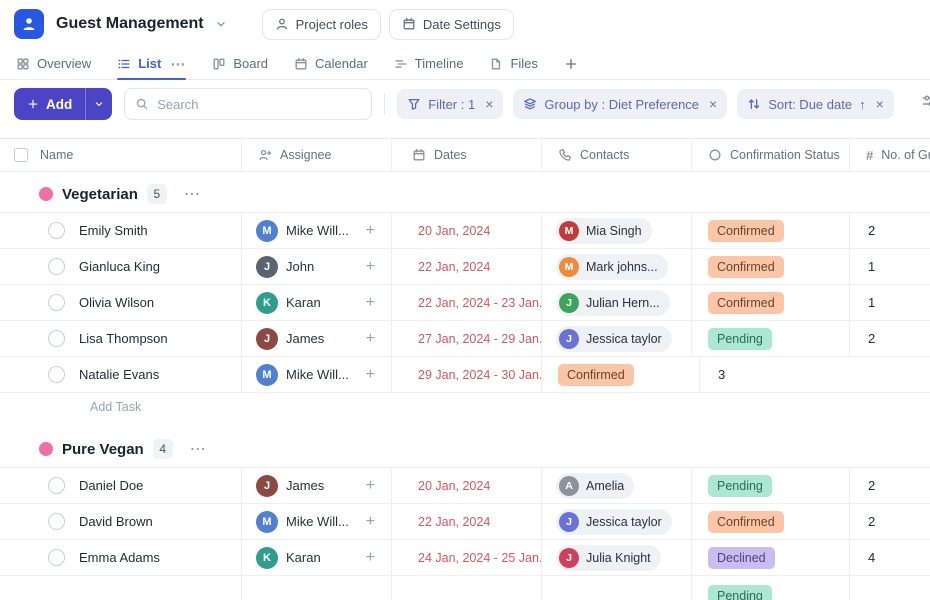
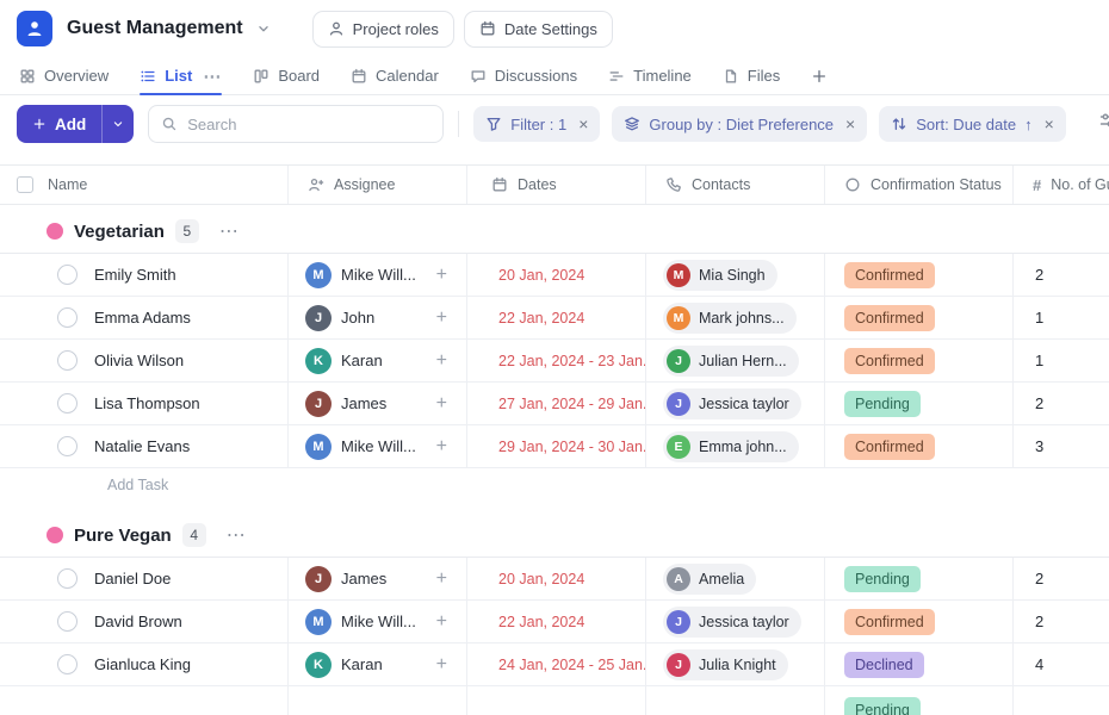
  Guest Management
  Project roles
  Date Settings
  Overview
  List
  ⋯
  Board
  Calendar
+ Discussions
  Timeline
  Files
  Add
  Search
  Filter : 1
  ×
  Group by : Diet Preference
  ×
  Sort: Due date
  ↑
  ×
  Name
  Assignee
  Dates
  Contacts
  Confirmation Status
  #
  Vegetarian
  5
  ⋯
  Emily Smith
  M
  Mike Will...
  +
  20 Jan, 2024
  M
  Mia Singh
  Confirmed
  2
- Gianluca King
+ Emma Adams
  J
  John
  +
  22 Jan, 2024
  M
  Mark johns...
  Confirmed
  1
  Olivia Wilson
  K
  Karan
  +
  22 Jan, 2024 - 23 Jan.
  J
  Julian Hern...
  Confirmed
  1
  Lisa Thompson
  J
  James
  +
  27 Jan, 2024 - 29 Jan.
  J
  Jessica taylor
  Pending
  2
  Natalie Evans
  M
  Mike Will...
  +
  29 Jan, 2024 - 30 Jan.
+ E
+ Emma john...
  Confirmed
  3
  Add Task
  Pure Vegan
  4
  ⋯
  Daniel Doe
  J
  James
  +
  20 Jan, 2024
  A
  Amelia
  Pending
  2
  David Brown
  M
  Mike Will...
  +
  22 Jan, 2024
  J
  Jessica taylor
  Confirmed
  2
- Emma Adams
+ Gianluca King
  K
  Karan
  +
  24 Jan, 2024 - 25 Jan.
  J
  Julia Knight
  Declined
  4
  Pending
